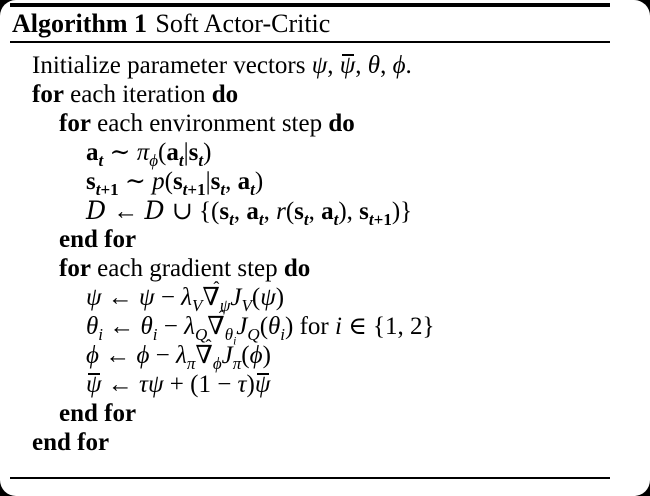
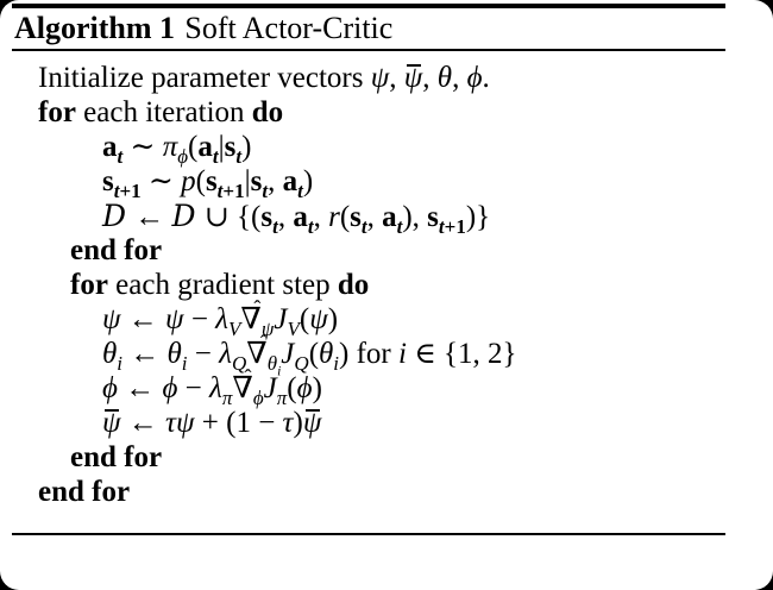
  Algorithm 1 Soft Actor-Critic
  Initialize parameter vectors ψ, ψ, θ, ϕ.
  for each iteration do
- for each environment step do
  at ∼ πϕ(at|st)
  st+1 ∼ p(st+1|st, at)
  D ← D ∪ {(st, at, r(st, at), st+1)}
  end for
  for each gradient step do
  ψ ← ψ − λV
  ˆ
  ∇ψJV(ψ)
  θi ← θi − λQ
  ˆ
  ∇θiJQ(θi) for i ∈ {1, 2}
  ϕ ← ϕ − λπ
  ˆ
  ∇ϕJπ(ϕ)
  ψ ← τψ + (1 − τ)ψ
  end for
  end for
